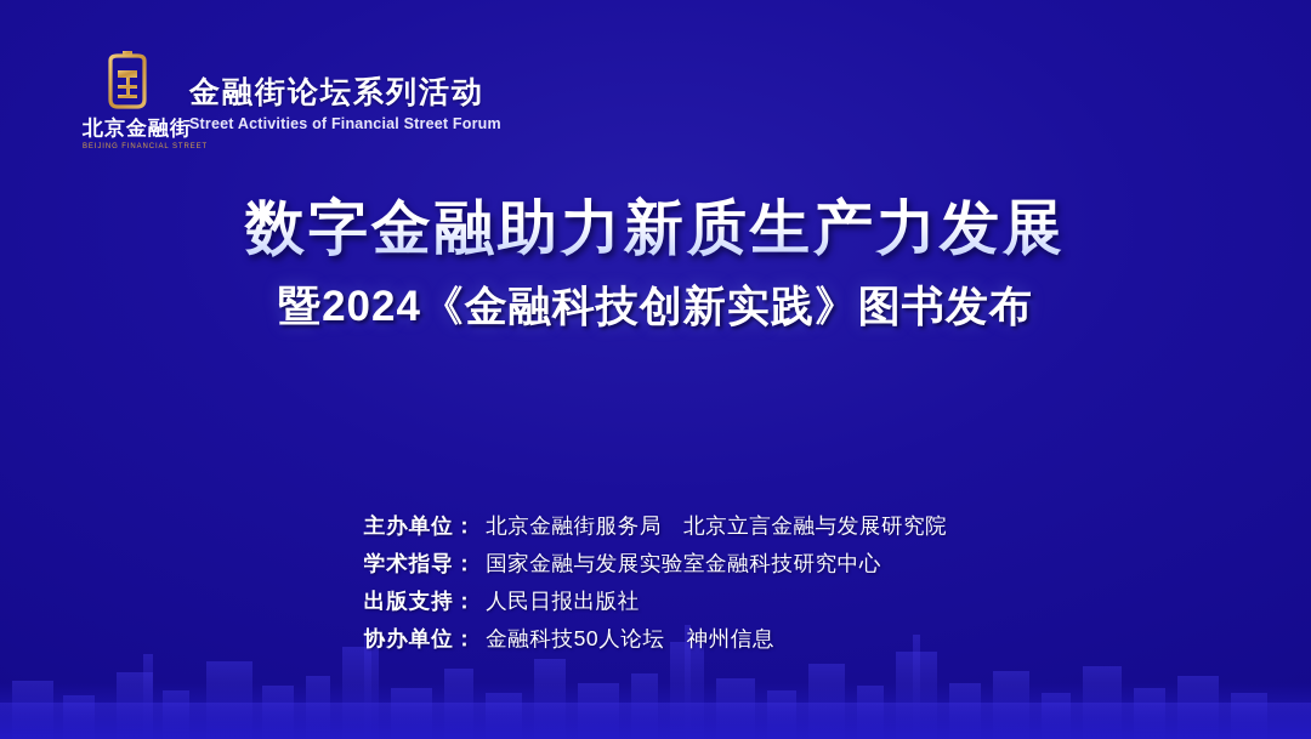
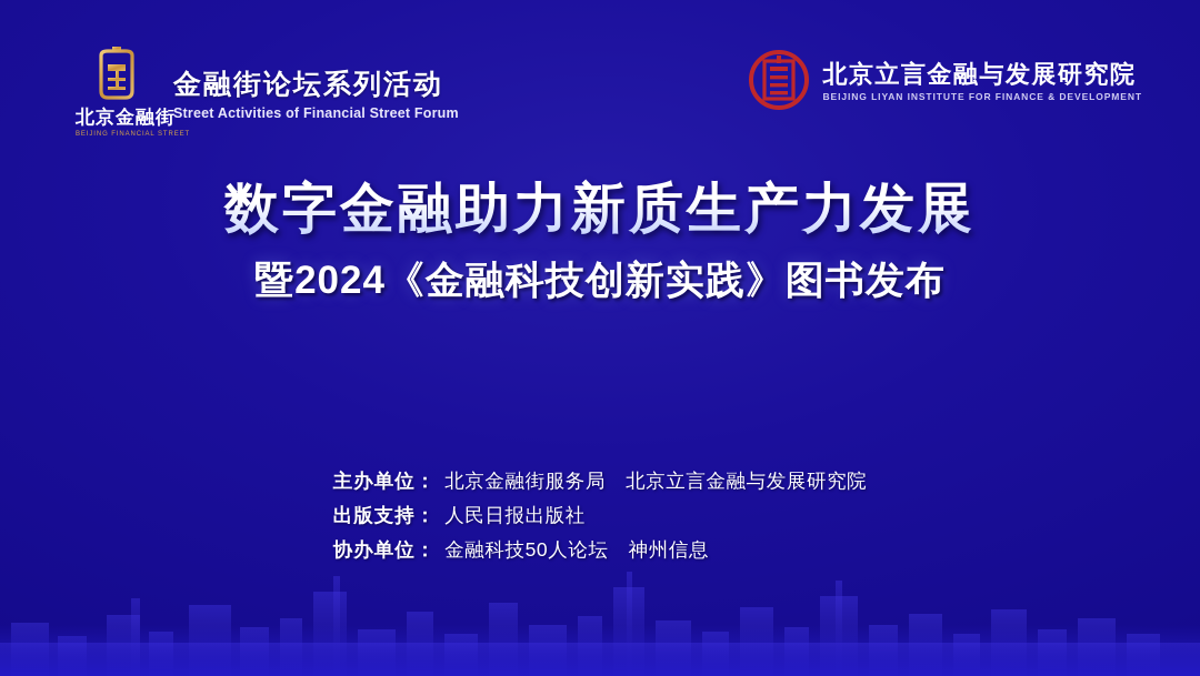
  北京金融街
  金融街论坛系列活动
  Street Activities of Financial Street Forum
+ 北京立言金融与发展研究院
+ BEIJING LIYAN INSTITUTE FOR FINANCE & DEVELOPMENT
  数字金融助力新质生产力发展
  暨2024《金融科技创新实践》图书发布
  主办单位：	北京金融街服务局 北京立言金融与发展研究院
- 学术指导：	国家金融与发展实验室金融科技研究中心
  出版支持：	人民日报出版社
  协办单位：	金融科技50人论坛 神州信息
